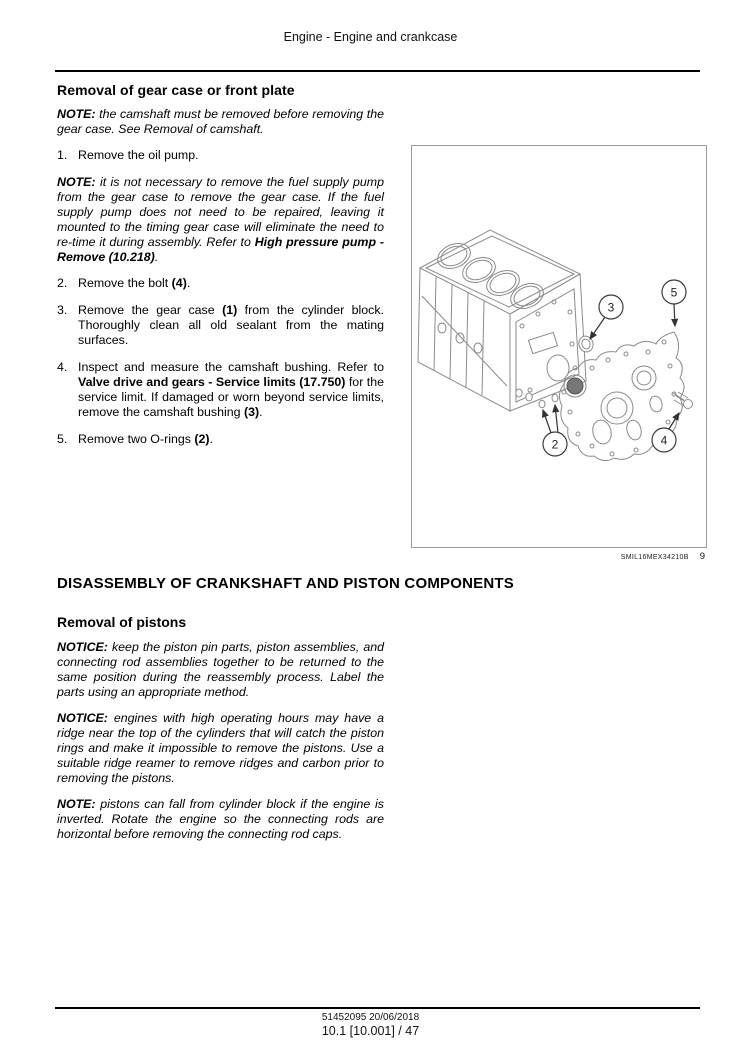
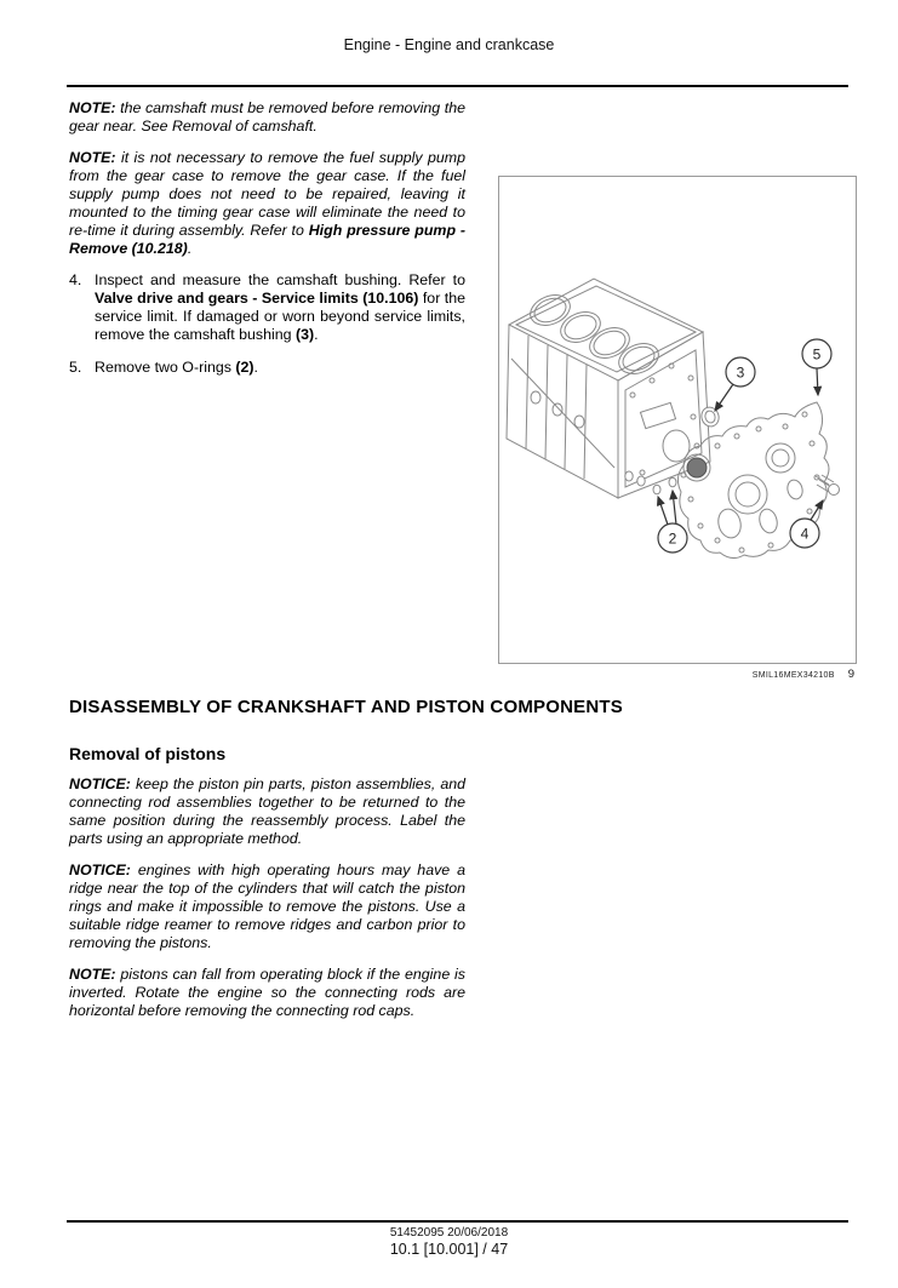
  Engine - Engine and crankcase
- Removal of gear case or front plate
- NOTE: the camshaft must be removed before removing the gear case. See Removal of camshaft.
+ NOTE: the camshaft must be removed before removing the gear near. See Removal of camshaft.
- 1.
- Remove the oil pump.
  NOTE: it is not necessary to remove the fuel supply pump from the gear case to remove the gear case. If the fuel supply pump does not need to be repaired, leaving it mounted to the timing gear case will eliminate the need to re-time it during assembly. Refer to High pressure pump - Remove (10.218).
- 2.
- Remove the bolt (4).
- 3.
- Remove the gear case (1) from the cylinder block. Thoroughly clean all old sealant from the mating surfaces.
  4.
- Inspect and measure the camshaft bushing. Refer to Valve drive and gears - Service limits (17.750) for the service limit. If damaged or worn beyond service limits, remove the camshaft bushing (3).
+ Inspect and measure the camshaft bushing. Refer to Valve drive and gears - Service limits (10.106) for the service limit. If damaged or worn beyond service limits, remove the camshaft bushing (3).
  5.
  Remove two O-rings (2).
  5
  3
  2
  4
  9
  DISASSEMBLY OF CRANKSHAFT AND PISTON COMPONENTS
  Removal of pistons
  NOTICE: keep the piston pin parts, piston assemblies, and connecting rod assemblies together to be returned to the same position during the reassembly process. Label the parts using an appropriate method.
  NOTICE: engines with high operating hours may have a ridge near the top of the cylinders that will catch the piston rings and make it impossible to remove the pistons. Use a suitable ridge reamer to remove ridges and carbon prior to removing the pistons.
- NOTE: pistons can fall from cylinder block if the engine is inverted. Rotate the engine so the connecting rods are horizontal before removing the connecting rod caps.
+ NOTE: pistons can fall from operating block if the engine is inverted. Rotate the engine so the connecting rods are horizontal before removing the connecting rod caps.
  51452095 20/06/2018
  10.1 [10.001] / 47
